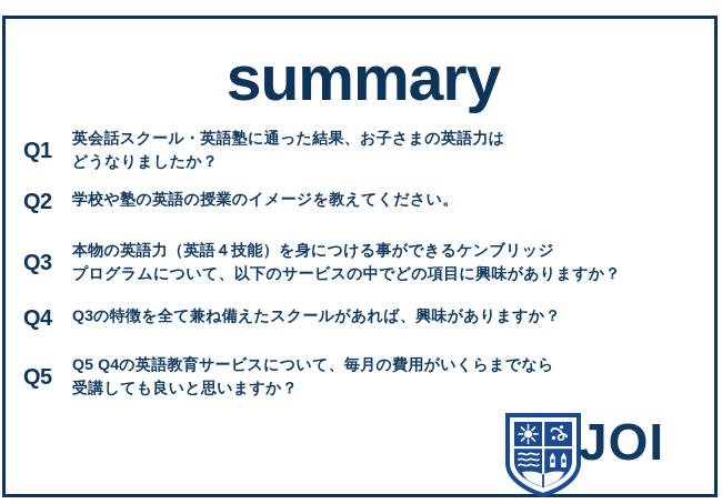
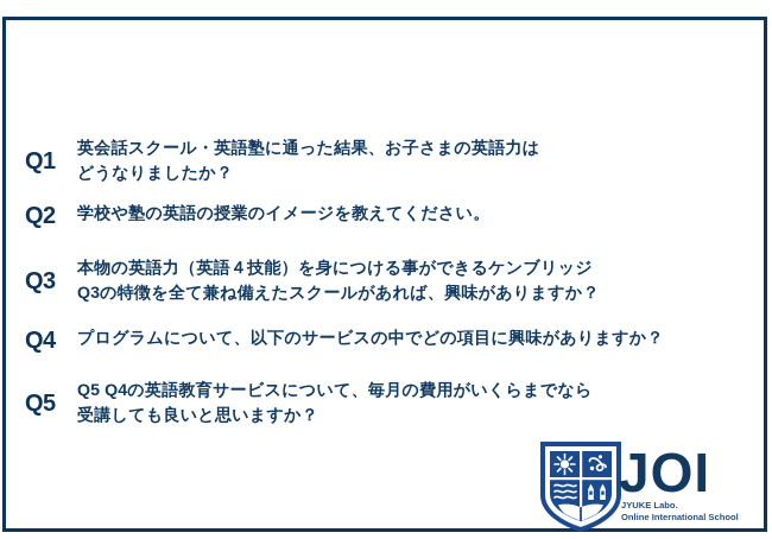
- summary
  Q1
  英会話スクール・英語塾に通った結果、お子さまの英語力は
  どうなりましたか？
  Q2
  学校や塾の英語の授業のイメージを教えてください。
  Q3
  本物の英語力（英語４技能）を身につける事ができるケンブリッジ
- プログラムについて、以下のサービスの中でどの項目に興味がありますか？
+ Q3の特徴を全て兼ね備えたスクールがあれば、興味がありますか？
  Q4
- Q3の特徴を全て兼ね備えたスクールがあれば、興味がありますか？
+ プログラムについて、以下のサービスの中でどの項目に興味がありますか？
  Q5
  Q5 Q4の英語教育サービスについて、毎月の費用がいくらまでなら
  受講しても良いと思いますか？
  JOI
+ JYUKE Labo.
+ Online International School
